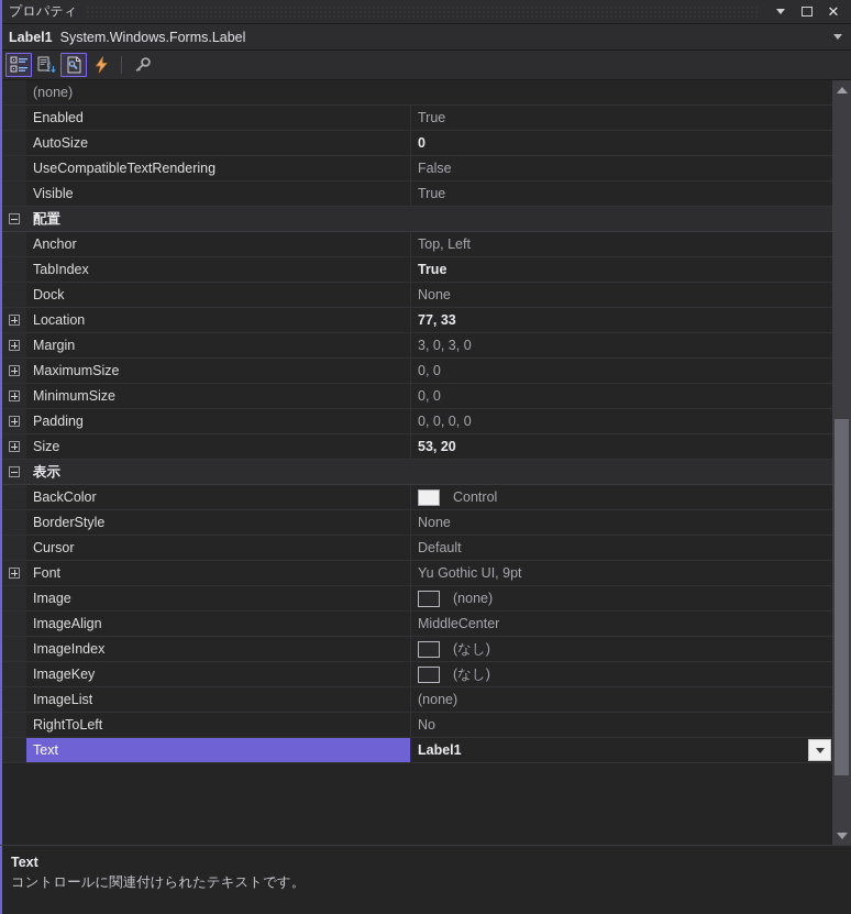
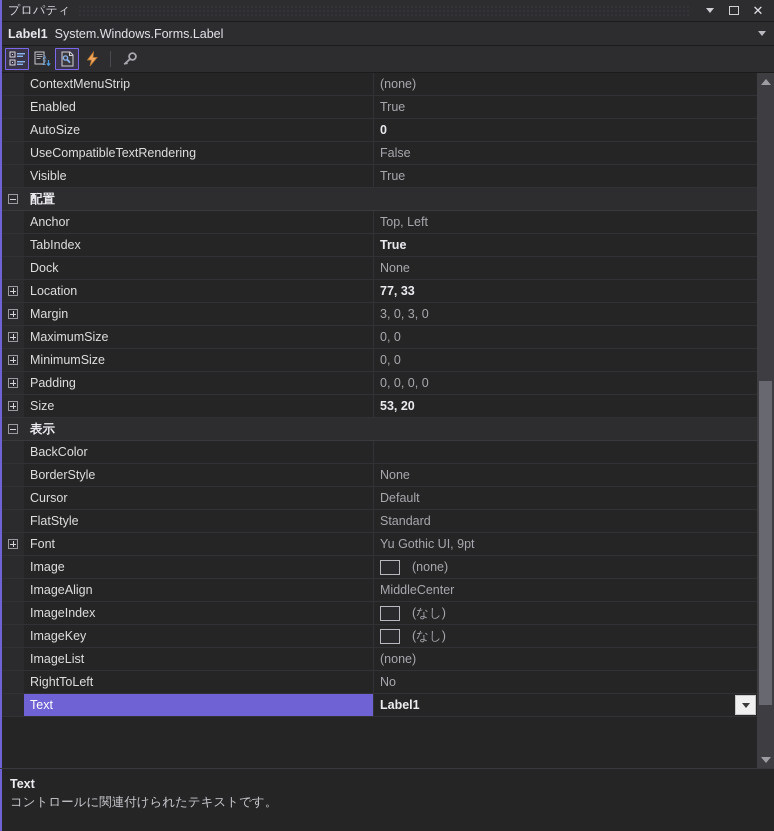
  プロパティ
  ✕
  Label1
  System.Windows.Forms.Label
+ ContextMenuStrip
  (none)
  Enabled
  True
  AutoSize
  0
  UseCompatibleTextRendering
  False
  Visible
  True
  配置
  Anchor
  Top, Left
  TabIndex
  True
  Dock
  None
  Location
  77, 33
  Margin
  3, 0, 3, 0
  MaximumSize
  0, 0
  MinimumSize
  0, 0
  Padding
  0, 0, 0, 0
  Size
  53, 20
  表示
  BackColor
- Control
  BorderStyle
  None
  Cursor
  Default
+ FlatStyle
+ Standard
  Font
  Yu Gothic UI, 9pt
  Image
  (none)
  ImageAlign
  MiddleCenter
  ImageIndex
  (なし)
  ImageKey
  (なし)
  ImageList
  (none)
  RightToLeft
  No
  Text
  Label1
  Text
  コントロールに関連付けられたテキストです。
